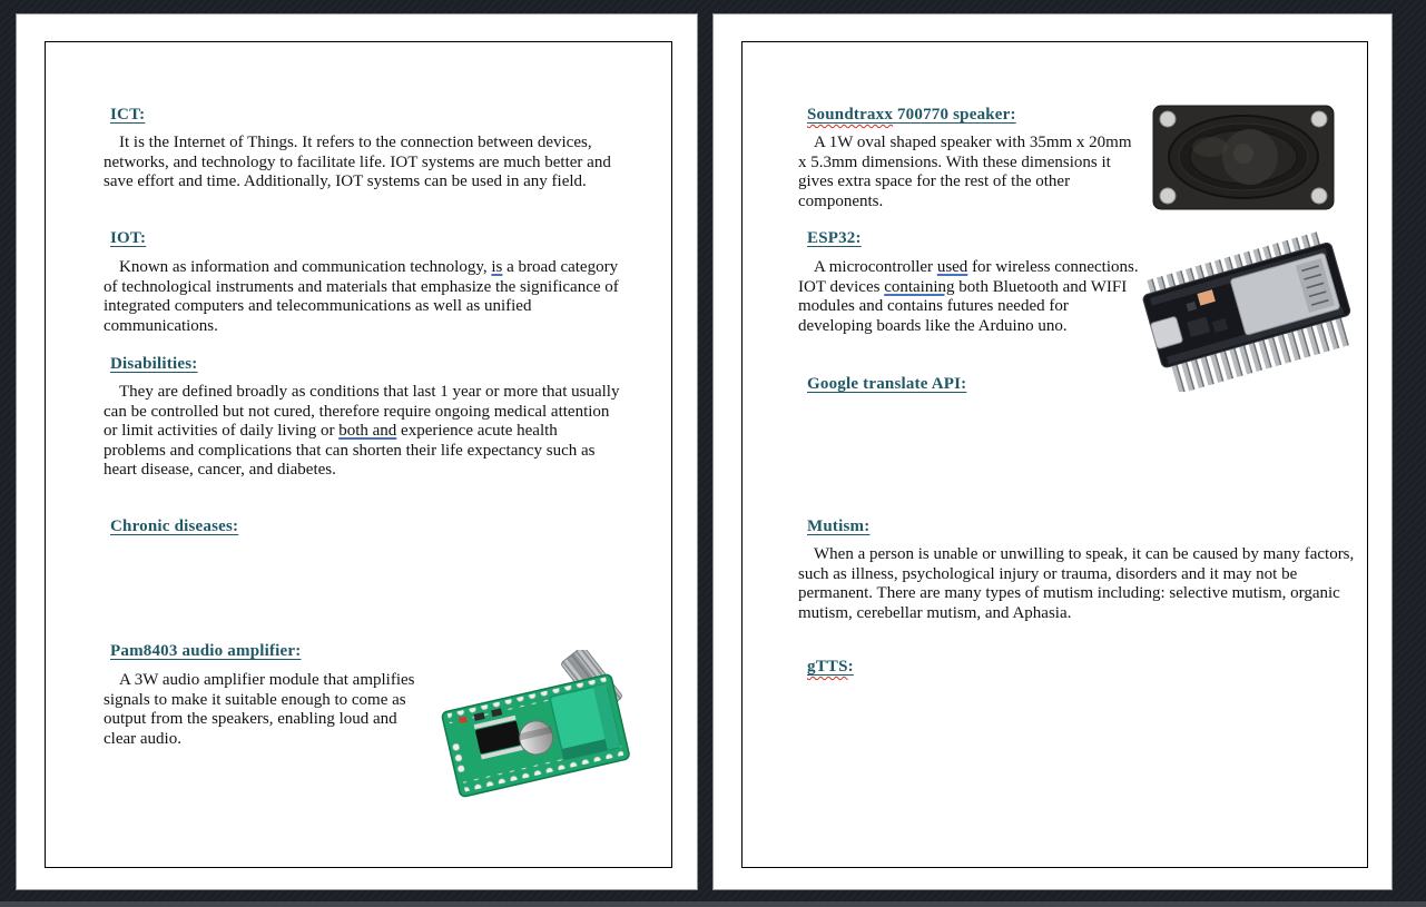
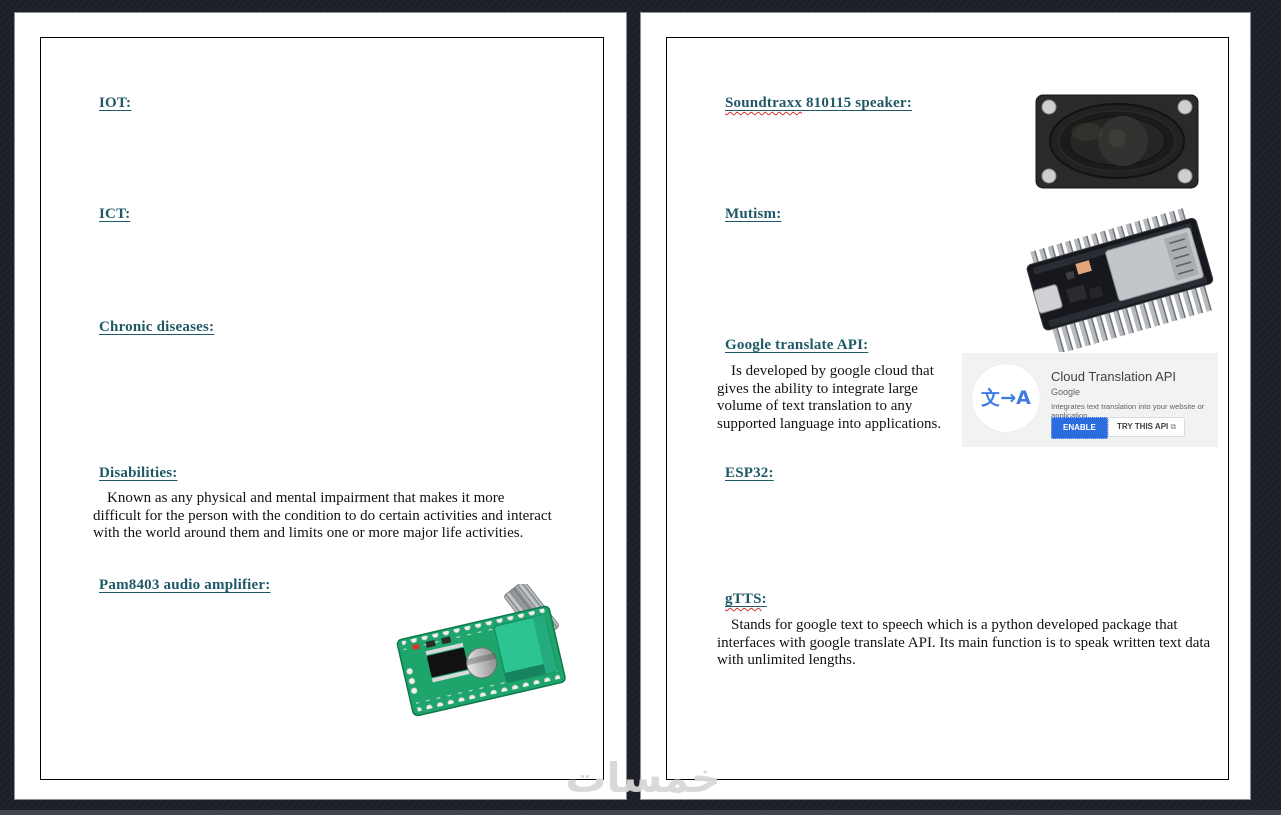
- ICT:
+ IOT:
- It is the Internet of Things. It refers to the connection between devices, networks, and technology to facilitate life. IOT systems are much better and save effort and time. Additionally, IOT systems can be used in any field.
- IOT:
+ ICT:
- Known as information and communication technology, is a broad category of technological instruments and materials that emphasize the significance of integrated computers and telecommunications as well as unified communications.
- Disabilities:
+ Chronic diseases:
- They are defined broadly as conditions that last 1 year or more that usually can be controlled but not cured, therefore require ongoing medical attention or limit activities of daily living or both and experience acute health problems and complications that can shorten their life expectancy such as heart disease, cancer, and diabetes.
- Chronic diseases:
+ Disabilities:
+ Known as any physical and mental impairment that makes it more difficult for the person with the condition to do certain activities and interact with the world around them and limits one or more major life activities.
  Pam8403 audio amplifier:
- A 3W audio amplifier module that amplifies signals to make it suitable enough to come as output from the speakers, enabling loud and clear audio.
- Soundtraxx 700770 speaker:
+ Soundtraxx 810115 speaker:
- A 1W oval shaped speaker with 35mm x 20mm x 5.3mm dimensions. With these dimensions it gives extra space for the rest of the other components.
- ESP32:
+ Mutism:
- A microcontroller used for wireless connections. IOT devices containing both Bluetooth and WIFI modules and contains futures needed for developing boards like the Arduino uno.
  Google translate API:
+ Is developed by google cloud that gives the ability to integrate large volume of text translation to any supported language into applications.
+ 文→A
+ Cloud Translation API
+ Google
+ Integrates text translation into your website or application.
+ ENABLE
+ TRY THIS API ⧉
- Mutism:
+ ESP32:
- When a person is unable or unwilling to speak, it can be caused by many factors, such as illness, psychological injury or trauma, disorders and it may not be permanent. There are many types of mutism including: selective mutism, organic mutism, cerebellar mutism, and Aphasia.
  gTTS:
+ Stands for google text to speech which is a python developed package that interfaces with google translate API. Its main function is to speak written text data with unlimited lengths.
+ خمسات
